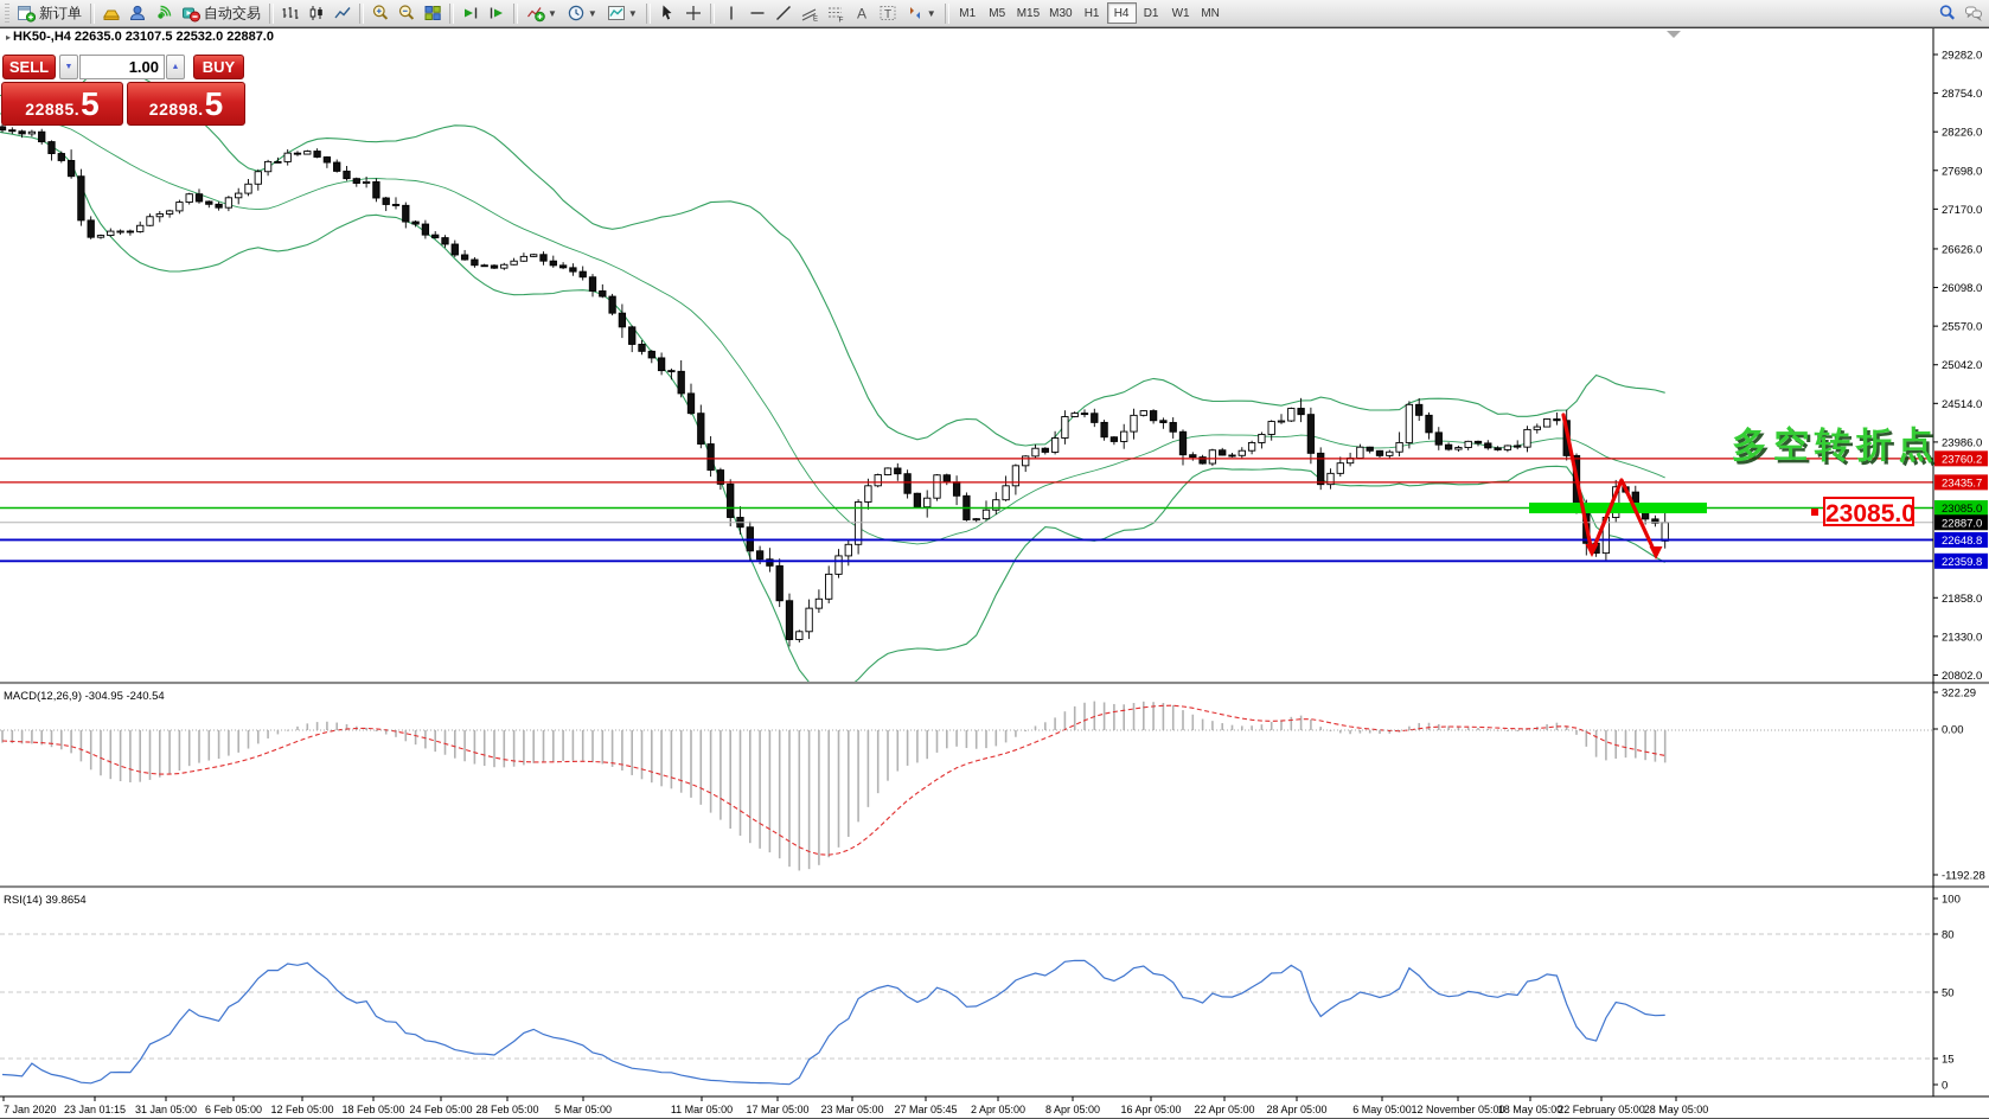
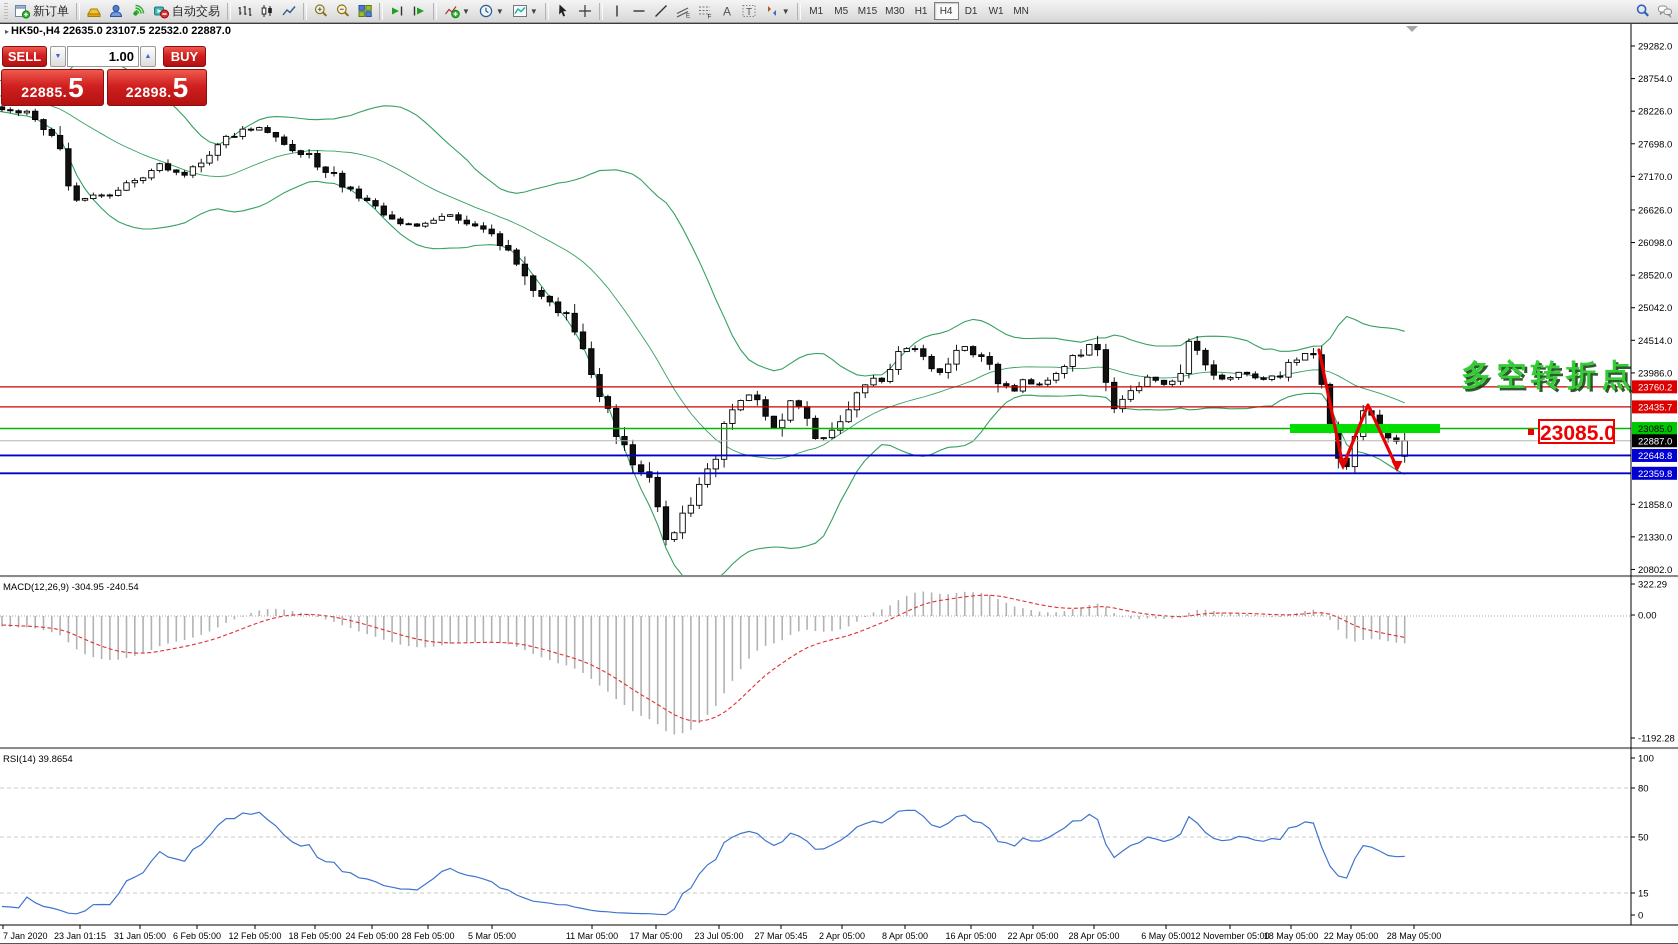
  新订单
  自动交易
  ▼
  ▼
  ▼
  A
  T
  ▼
  M1 M5 M15 M30 H1 H4 D1 W1 MN
  29282.0
  28754.0
  28226.0
  27698.0
  27170.0
  26626.0
  26098.0
- 25570.0
+ 28520.0
  25042.0
  24514.0
  23986.0
  21858.0
  21330.0
  20802.0
  23760.2
  23435.7
  23085.0
  22887.0
  22648.8
  22359.8
  MACD(12,26,9) -304.95 -240.54
  322.29
  0.00
  -1192.28
  RSI(14) 39.8654
  100
  80
  50
  15
  0
  7 Jan 2020
  23 Jan 01:15
  31 Jan 05:00
  6 Feb 05:00
  12 Feb 05:00
  18 Feb 05:00
  24 Feb 05:00
  28 Feb 05:00
  5 Mar 05:00
  11 Mar 05:00
  17 Mar 05:00
- 23 Mar 05:00
+ 23 Jul 05:00
  27 Mar 05:45
  2 Apr 05:00
  8 Apr 05:00
  16 Apr 05:00
  22 Apr 05:00
  28 Apr 05:00
  6 May 05:00
  12 November 05:00
  18 May 05:00
- 22 February 05:00
+ 22 May 05:00
  28 May 05:00
  ▸ HK50-,H4 22635.0 23107.5 22532.0 22887.0
  SELL
  1.00
  BUY
  22885.5
  22898.5
  多空转折点
  23085.0
